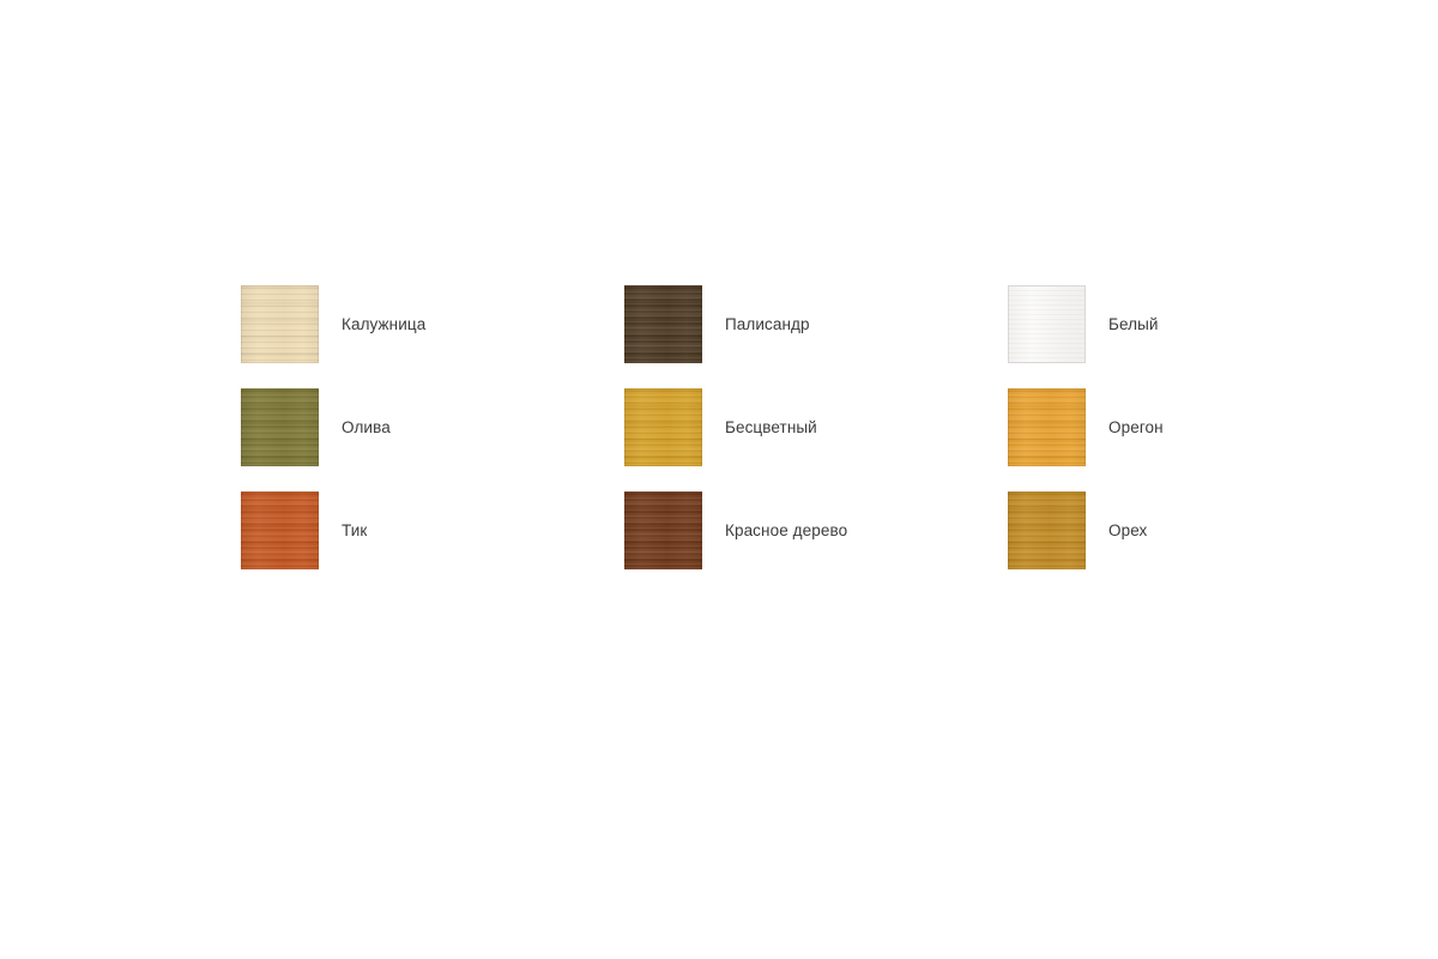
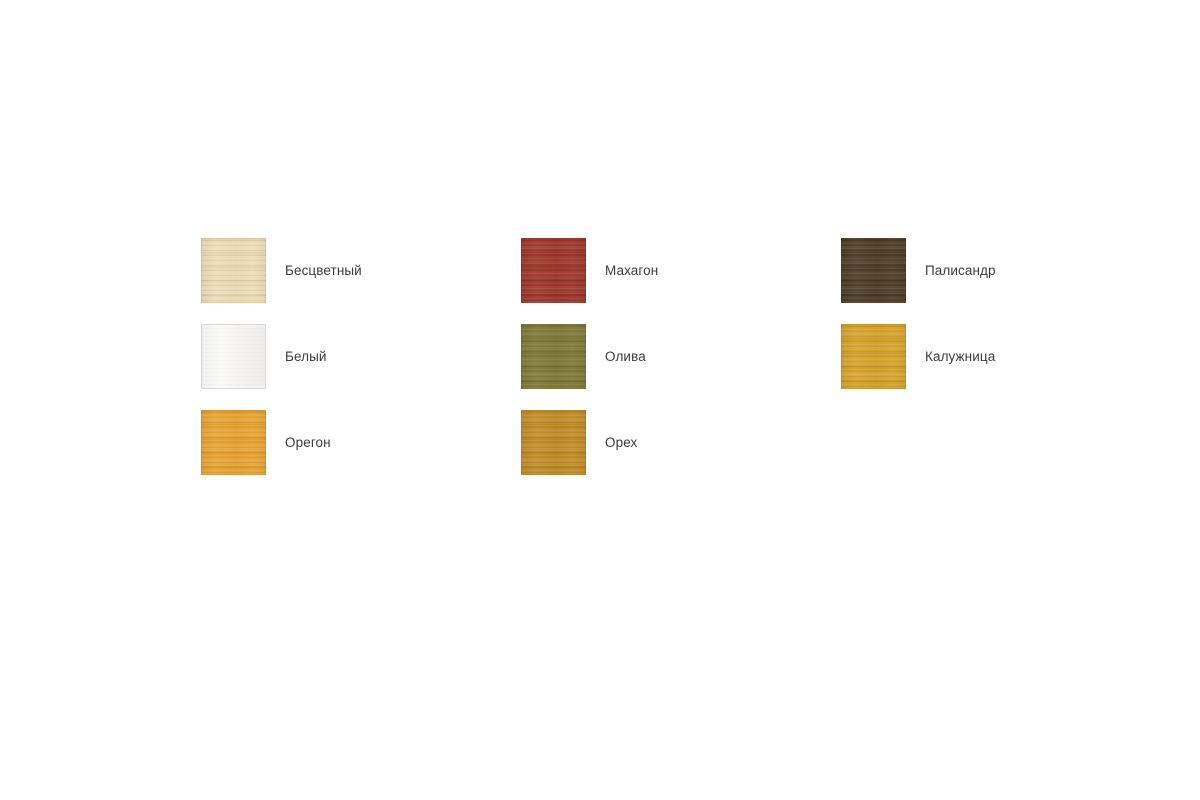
- Калужница
+ Бесцветный
+ Махагон
  Палисандр
  Белый
  Олива
- Бесцветный
+ Калужница
  Орегон
- Тик
- Красное дерево
  Орех
